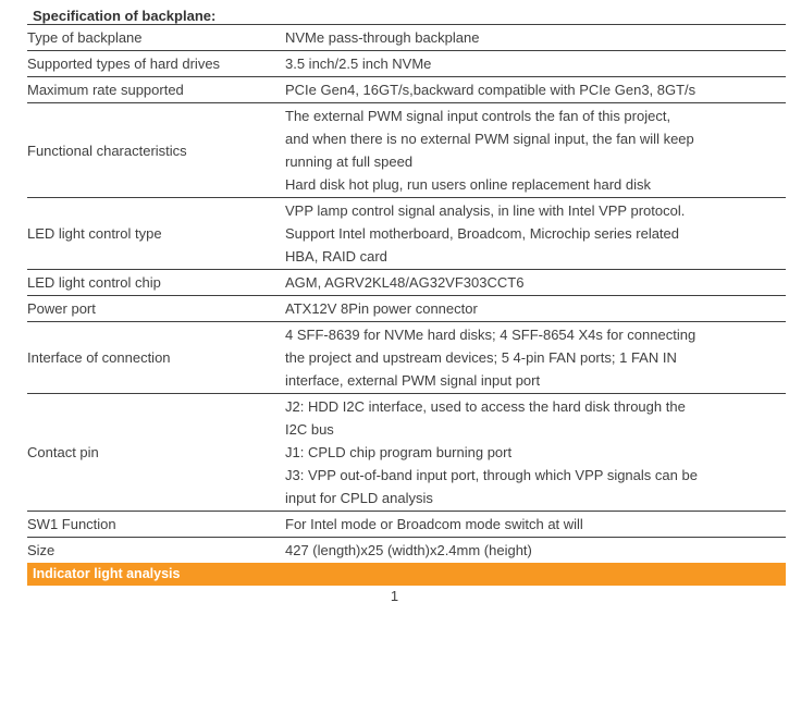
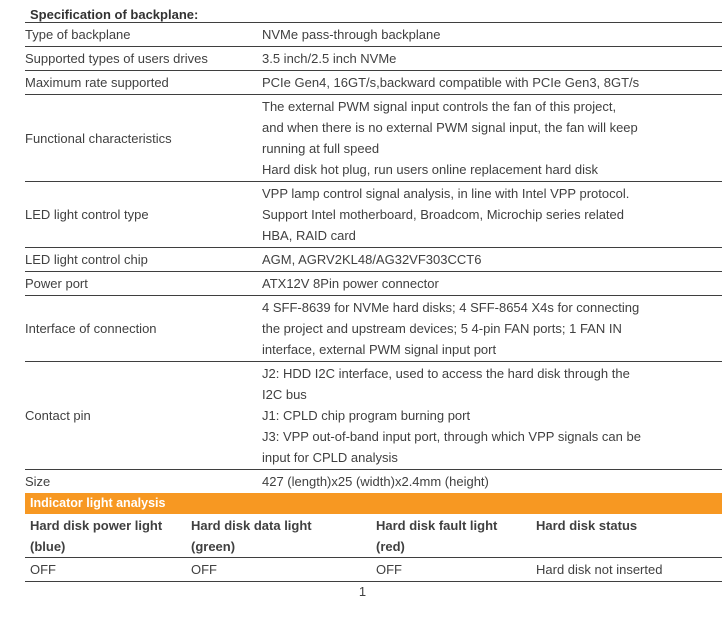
  Specification of backplane:
  Type of backplane	NVMe pass-through backplane
- Supported types of hard drives	3.5 inch/2.5 inch NVMe
+ Supported types of users drives	3.5 inch/2.5 inch NVMe
  Maximum rate supported	PCIe Gen4, 16GT/s,backward compatible with PCIe Gen3, 8GT/s
  Functional characteristics	The external PWM signal input controls the fan of this project, and when there is no external PWM signal input, the fan will keep running at full speed Hard disk hot plug, run users online replacement hard disk
  LED light control type	VPP lamp control signal analysis, in line with Intel VPP protocol. Support Intel motherboard, Broadcom, Microchip series related HBA, RAID card
  LED light control chip	AGM, AGRV2KL48/AG32VF303CCT6
  Power port	ATX12V 8Pin power connector
  Interface of connection	4 SFF-8639 for NVMe hard disks; 4 SFF-8654 X4s for connecting the project and upstream devices; 5 4-pin FAN ports; 1 FAN IN interface, external PWM signal input port
  Contact pin	J2: HDD I2C interface, used to access the hard disk through the I2C bus J1: CPLD chip program burning port J3: VPP out-of-band input port, through which VPP signals can be input for CPLD analysis
- SW1 Function	For Intel mode or Broadcom mode switch at will
  Size	427 (length)x25 (width)x2.4mm (height)
  Indicator light analysis
+ Hard disk power light (blue)	Hard disk data light (green)	Hard disk fault light (red)	Hard disk status
+ OFF	OFF	OFF	Hard disk not inserted
  1
